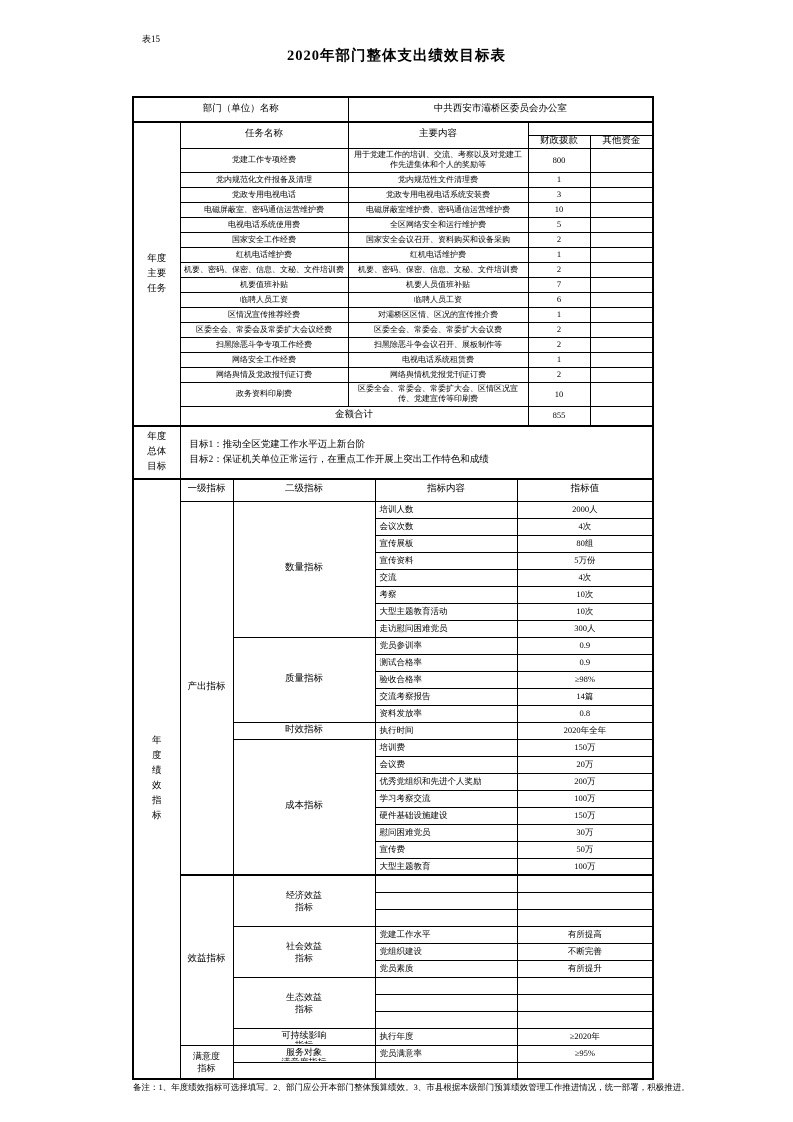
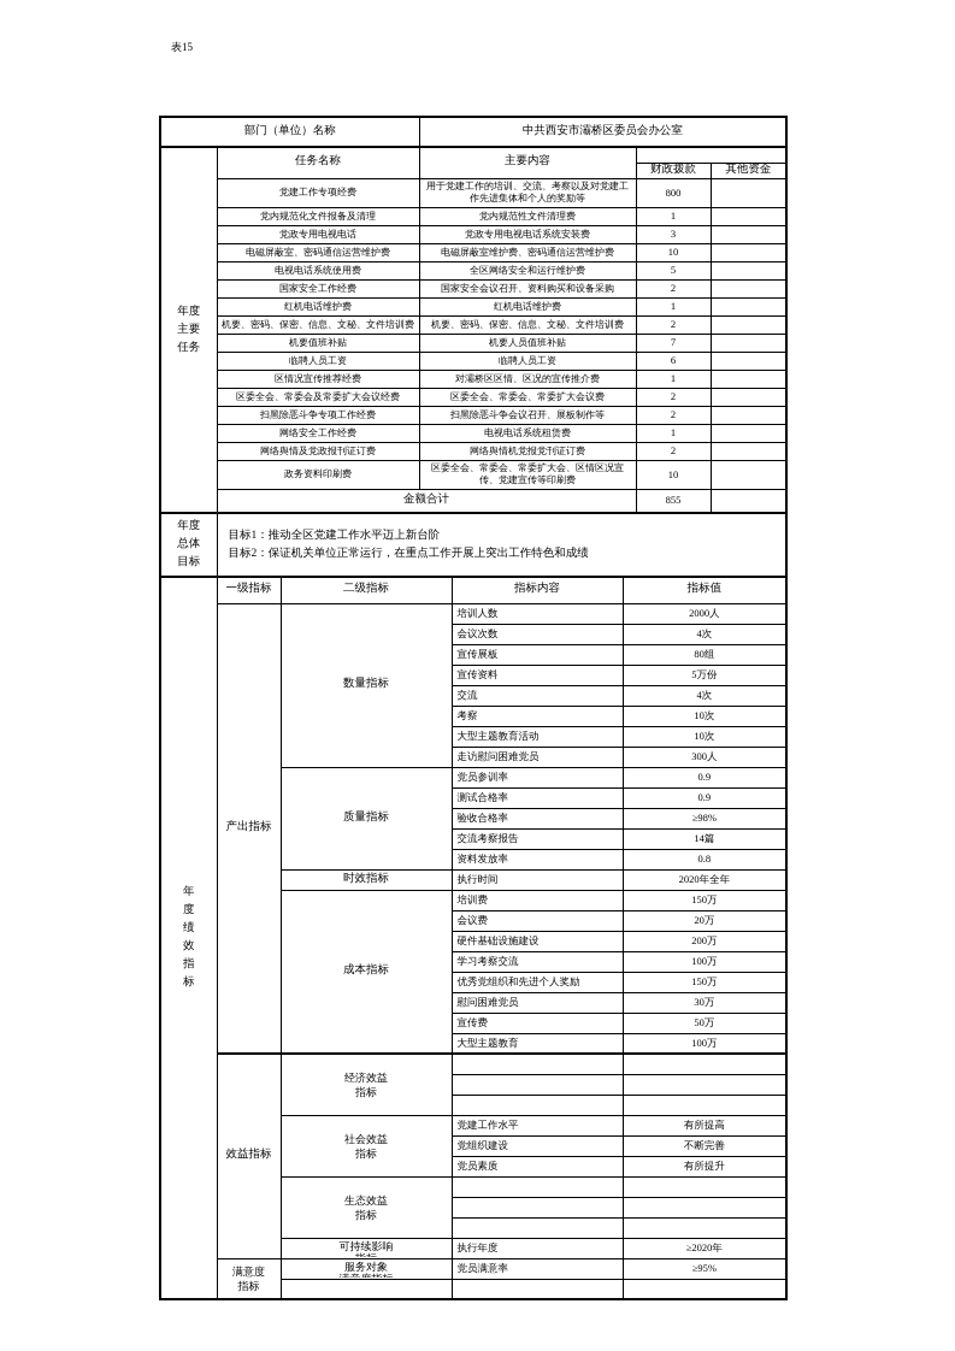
  表15
- 2020年部门整体支出绩效目标表
  部门（单位）名称	中共西安市灞桥区委员会办公室
  年度 主要 任务	任务名称	主要内容
  财政拨款	其他资金
  党建工作专项经费	用于党建工作的培训、交流、考察以及对党建工作先进集体和个人的奖励等	800
  党内规范化文件报备及清理	党内规范性文件清理费	1
  党政专用电视电话	党政专用电视电话系统安装费	3
  电磁屏蔽室、密码通信运营维护费	电磁屏蔽室维护费、密码通信运营维护费	10
  电视电话系统使用费	全区网络安全和运行维护费	5
  国家安全工作经费	国家安全会议召开、资料购买和设备采购	2
  红机电话维护费	红机电话维护费	1
  机要、密码、保密、信息、文秘、文件培训费	机要、密码、保密、信息、文秘、文件培训费	2
  机要值班补贴	机要人员值班补贴	7
  临聘人员工资	临聘人员工资	6
  区情况宣传推荐经费	对灞桥区区情、区况的宣传推介费	1
  区委全会、常委会及常委扩大会议经费	区委全会、常委会、常委扩大会议费	2
  扫黑除恶斗争专项工作经费	扫黑除恶斗争会议召开、展板制作等	2
  网络安全工作经费	电视电话系统租赁费	1
  网络舆情及党政报刊证订费	网络舆情机党报党刊证订费	2
  政务资料印刷费	区委全会、常委会、常委扩大会、区情区况宣传、党建宣传等印刷费	10
  金额合计	855
  年度 总体 目标	目标1：推动全区党建工作水平迈上新台阶 目标2：保证机关单位正常运行，在重点工作开展上突出工作特色和成绩
  年 度 绩 效 指 标	一级指标	二级指标	指标内容	指标值
  产出指标	数量指标	培训人数	2000人
  会议次数	4次
  宣传展板	80组
  宣传资料	5万份
  交流	4次
  考察	10次
  大型主题教育活动	10次
  走访慰问困难党员	300人
  质量指标	党员参训率	0.9
  测试合格率	0.9
  验收合格率	≥98%
  交流考察报告	14篇
  资料发放率	0.8
  时效指标	执行时间	2020年全年
  成本指标	培训费	150万
  会议费	20万
- 优秀党组织和先进个人奖励	200万
+ 硬件基础设施建设	200万
  学习考察交流	100万
- 硬件基础设施建设	150万
+ 优秀党组织和先进个人奖励	150万
  慰问困难党员	30万
  宣传费	50万
  大型主题教育	100万
  效益指标	经济效益 指标
  社会效益 指标	党建工作水平	有所提高
  党组织建设	不断完善
  党员素质	有所提升
  生态效益 指标
  可持续影响	执行年度	≥2020年
  满意度 指标	服务对象	党员满意率	≥95%
- 备注：1、年度绩效指标可选择填写。2、部门应公开本部门整体预算绩效。3、市县根据本级部门预算绩效管理工作推进情况，统一部署，积极推进。
